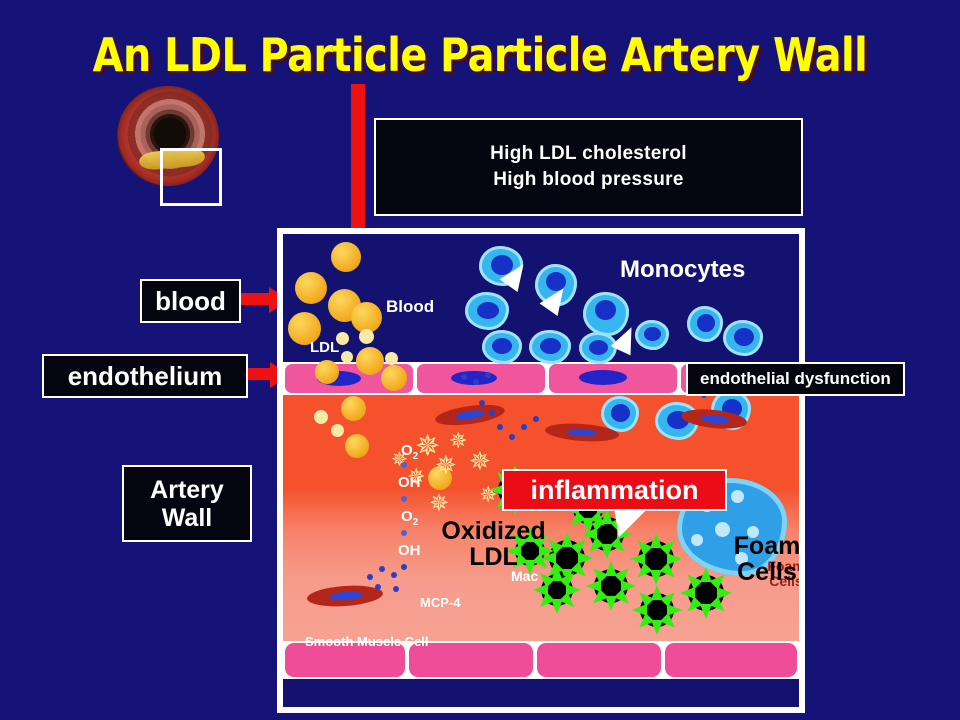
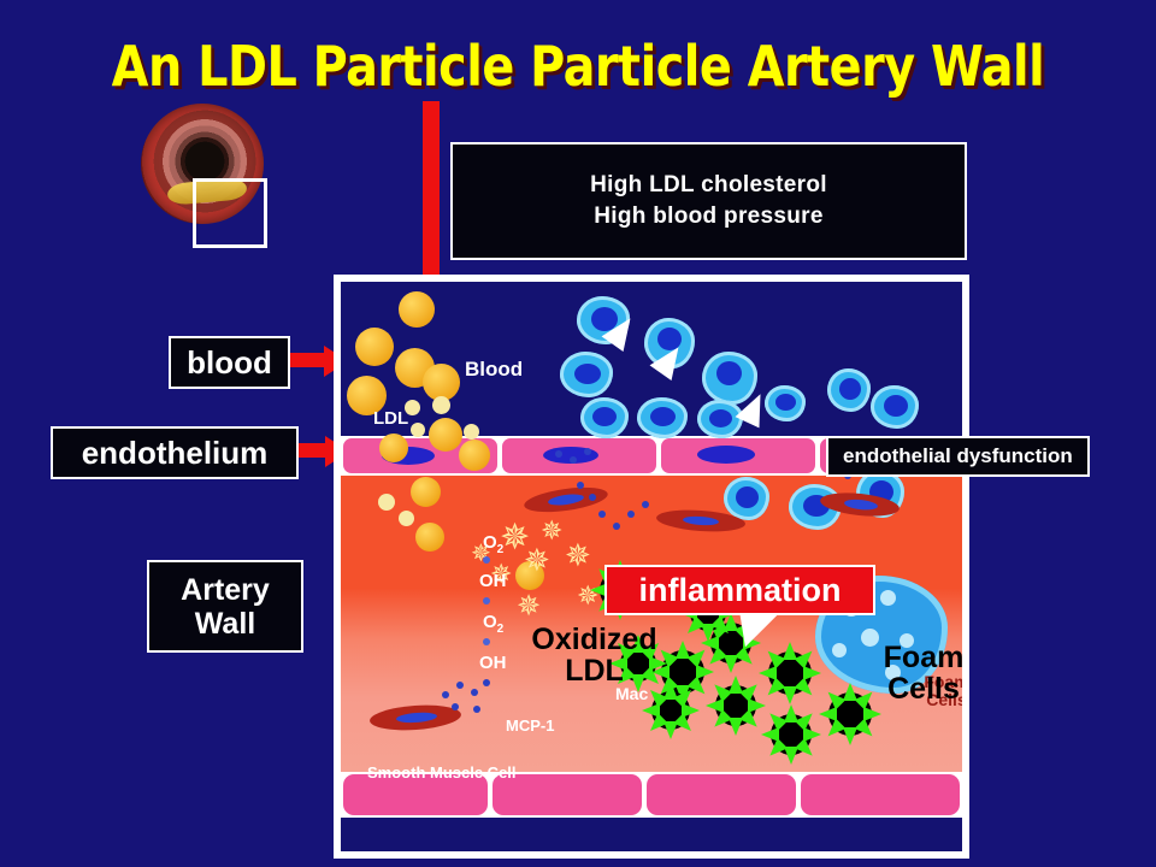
  An LDL Particle Particle Artery Wall
  High LDL cholesterol
  High blood pressure
  blood
  endothelium
  Artery
  Wall
  ✵
  ✵
  ✵
  ✵
  ✵
  ✵
  ✵
  ✵
  O2
  OH
  O2
  OH
  Blood
  LDL
- Monocytes
- MCP-4
+ MCP-1
  Smooth Muscle Cell
  Oxidized
  LDL
  Foam
  Cells
  Foam
  Cells
  Mac
  endothelial dysfunction
  inflammation
